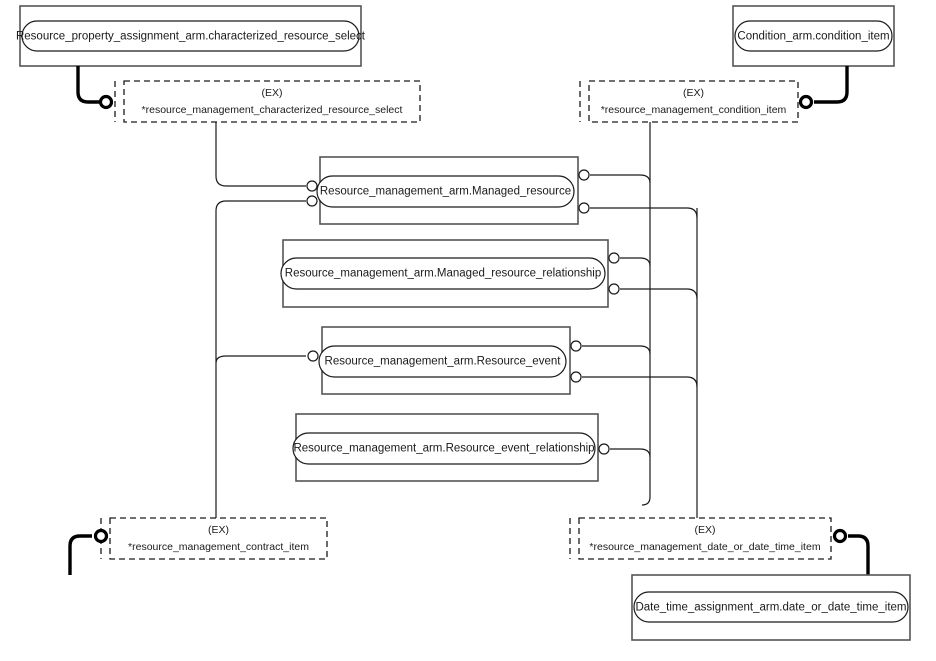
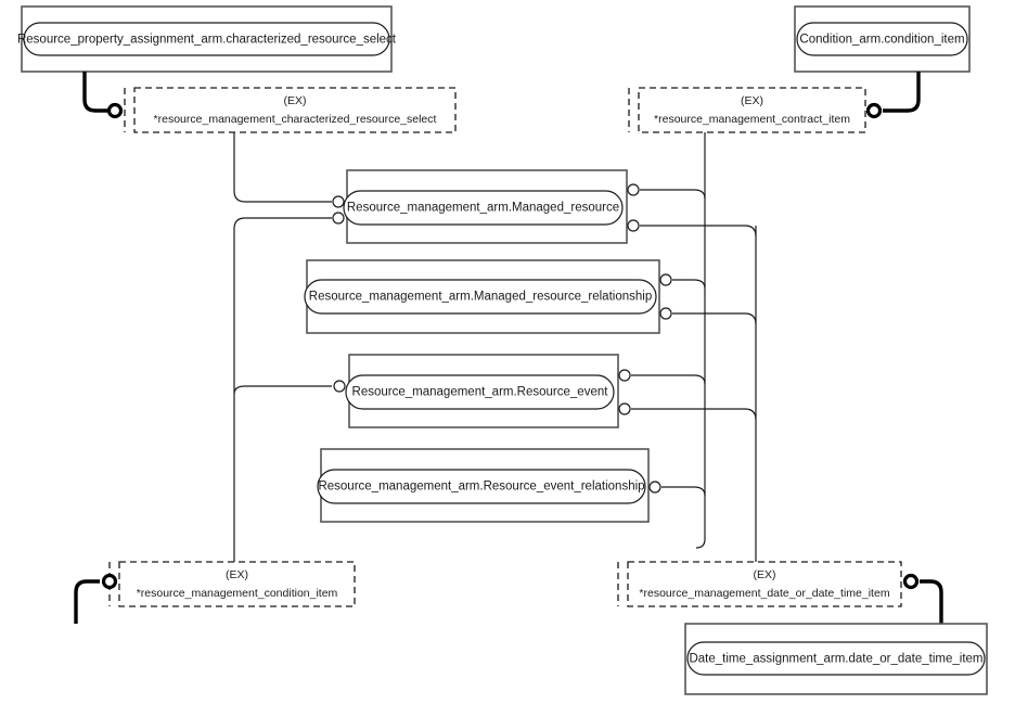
  Resource_property_assignment_arm.characterized_resource_select
  (EX)
  *resource_management_characterized_resource_select
  Condition_arm.condition_item
  (EX)
- *resource_management_condition_item
+ *resource_management_contract_item
  (EX)
- *resource_management_contract_item
+ *resource_management_condition_item
  (EX)
  *resource_management_date_or_date_time_item
  Date_time_assignment_arm.date_or_date_time_item
  Resource_management_arm.Managed_resource
  Resource_management_arm.Managed_resource_relationship
  Resource_management_arm.Resource_event
  Resource_management_arm.Resource_event_relationship
